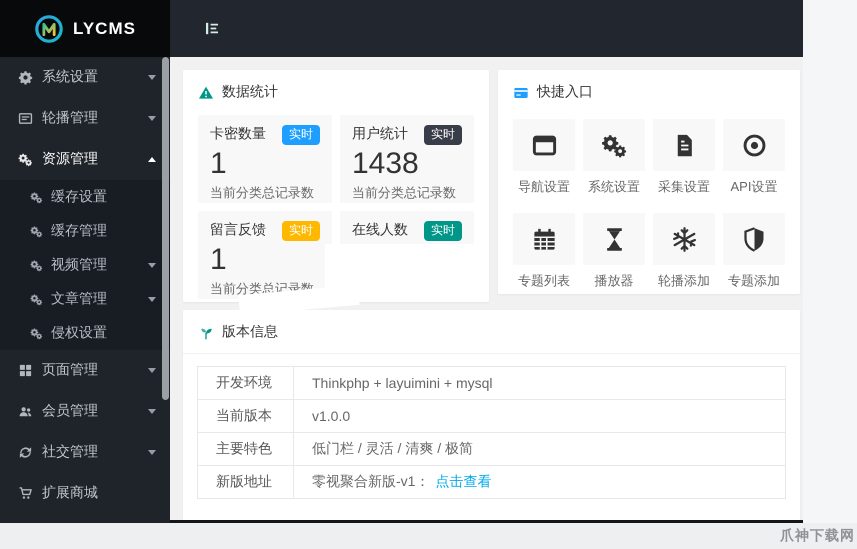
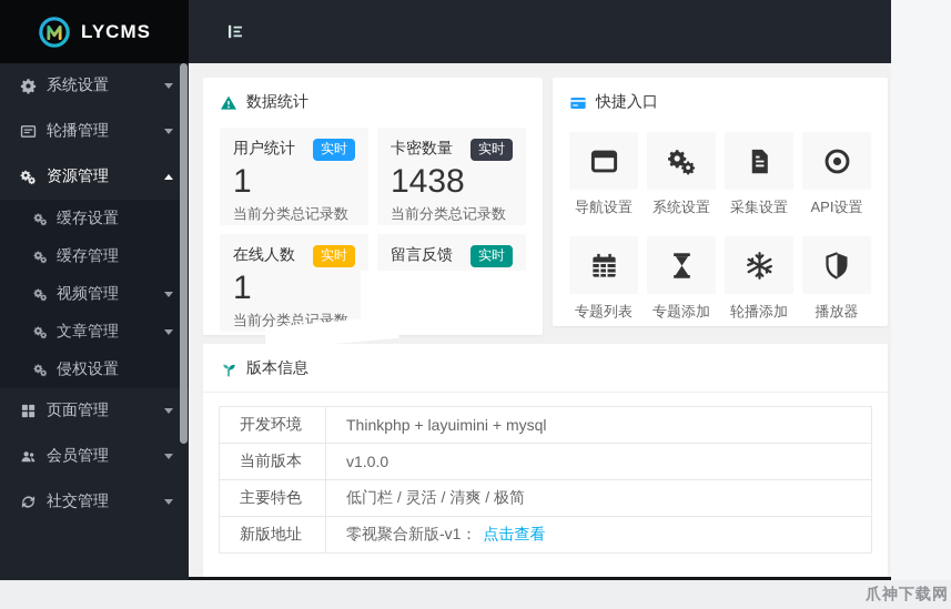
  LYCMS
  系统设置
  轮播管理
  资源管理
  缓存设置
  缓存管理
  视频管理
  文章管理
  侵权设置
  页面管理
  会员管理
  社交管理
- 扩展商城
  数据统计
- 卡密数量
+ 用户统计
  实时
  1
  当前分类总记录数
- 用户统计
+ 卡密数量
  实时
  1438
  当前分类总记录数
- 留言反馈
+ 在线人数
  实时
  1
  当前分类总记录数
- 在线人数
+ 留言反馈
  实时
  快捷入口
  导航设置
  系统设置
  采集设置
  API设置
  专题列表
- 播放器
+ 专题添加
  轮播添加
- 专题添加
+ 播放器
  版本信息
  开发环境	Thinkphp + layuimini + mysql
  当前版本	v1.0.0
  主要特色	低门栏 / 灵活 / 清爽 / 极简
  新版地址	零视聚合新版-v1： 点击查看
  爪神下载网
